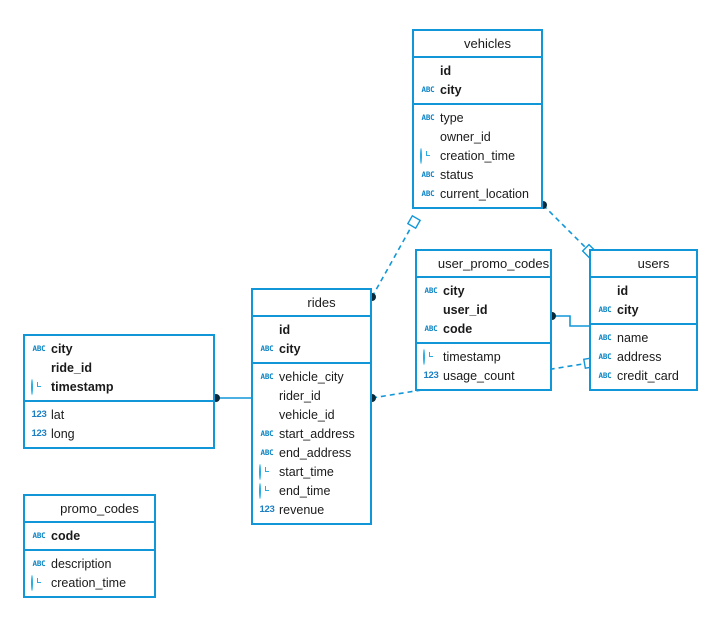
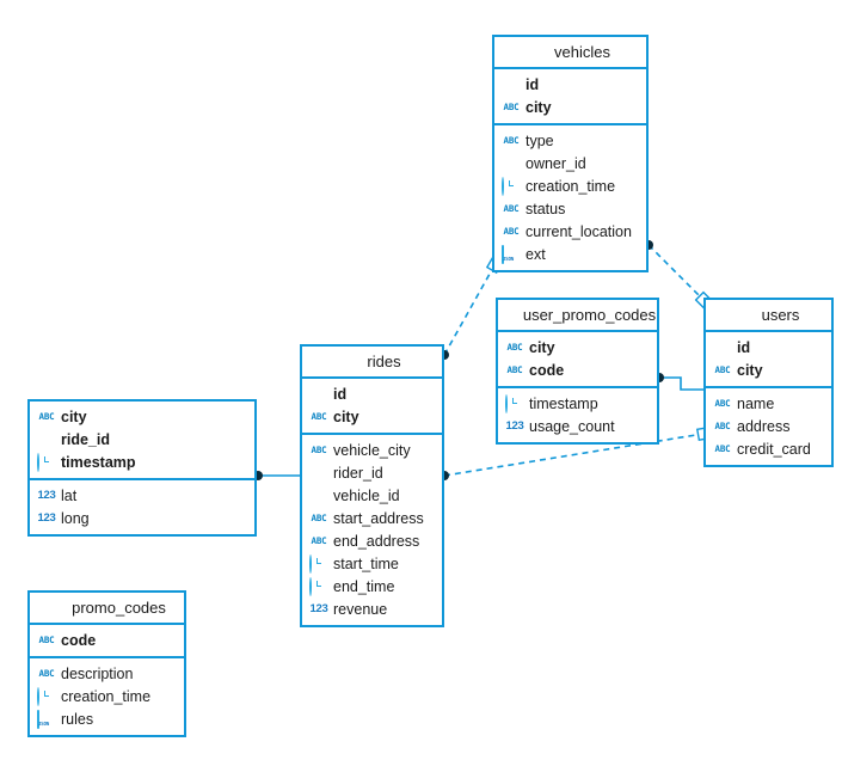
  vehicles
  id
  ABC
  city
  ABC
  type
  owner_id
  creation_time
  ABC
  status
  ABC
  current_location
+ ext
  user_promo_codes
  ABC
  city
- user_id
  ABC
  code
  timestamp
  123
  usage_count
  users
  id
  ABC
  city
  ABC
  name
  ABC
  address
  ABC
  credit_card
  rides
  id
  ABC
  city
  ABC
  vehicle_city
  rider_id
  vehicle_id
  ABC
  start_address
  ABC
  end_address
  start_time
  end_time
  123
  revenue
  ABC
  city
  ride_id
  timestamp
  123
  lat
  123
  long
  promo_codes
  ABC
  code
  ABC
  description
  creation_time
+ rules
